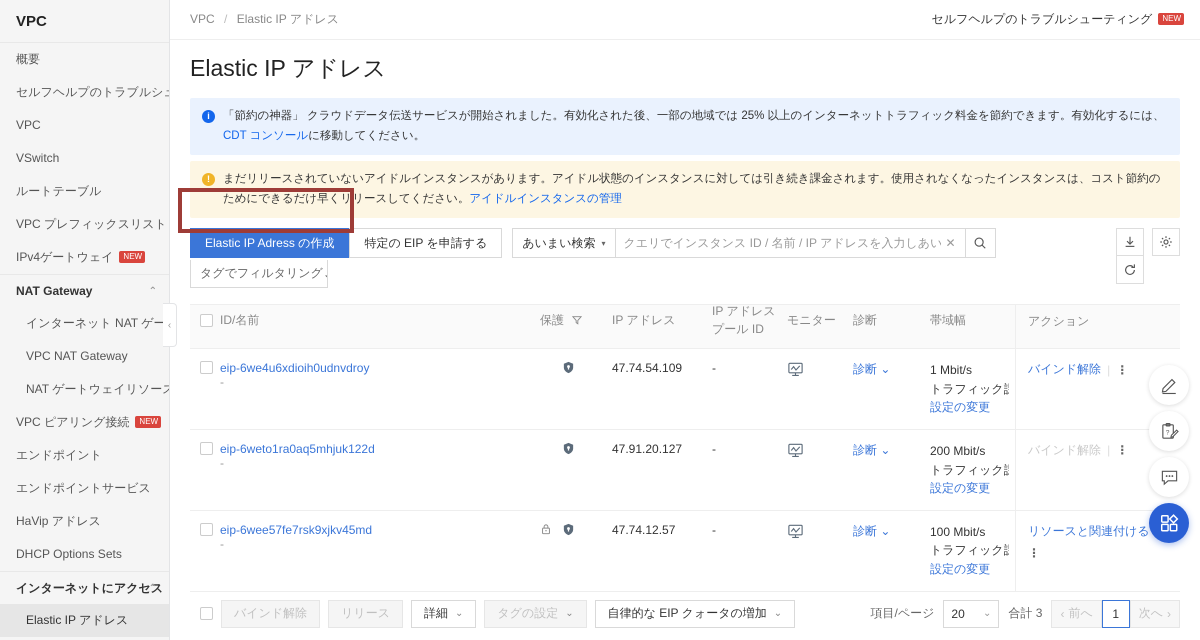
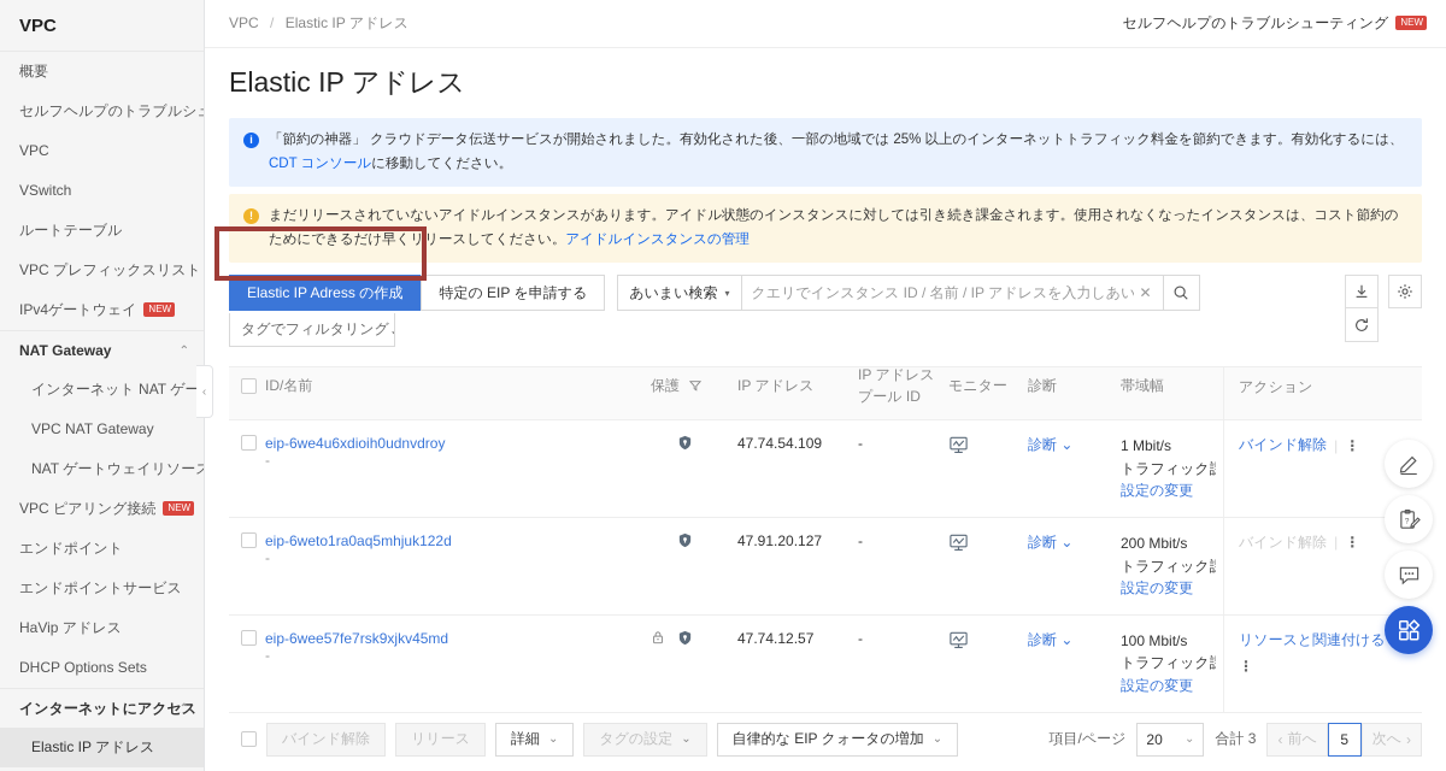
  VPC
  概要
  セルフヘルプのトラブルシ
  VPC
  VSwitch
  ルートテーブル
  VPC プレフィックスリスト
  IPv4ゲートウェイ NEW
  NAT Gateway
  ⌃
  インターネット NAT ゲー
  VPC NAT Gateway
  NAT ゲートウェイリソース
  VPC ピアリング接続 NEW
  エンドポイント
  エンドポイントサービス
  HaVip アドレス
  DHCP Options Sets
  インターネットにアクセス
  ⌃
  Elastic IP アドレス
  ‹
  VPC / Elastic IP アドレス
  セルフヘルプのトラブルシューティング NEW
  Elastic IP アドレス
  i
  「節約の神器」 クラウドデータ伝送サービスが開始されました。有効化された後、一部の地域では 25% 以上のインターネットトラフィック料金を節約できます。有効化するには、CDT コンソールに移動してください。
  !
  まだリリースされていないアイドルインスタンスがあります。アイドル状態のインスタンスに対しては引き続き課金されます。使用されなくなったインスタンスは、コスト節約のためにできるだけ早くリリースしてください。アイドルインスタンスの管理
  Elastic IP Adress の作成
  タグでフィルタリング
  特定の EIP を申請する
  あいまい検索
  ▾
  ✕
  ID/名前
  保護
  IP アドレス
  IP アドレスプール ID
  モニター
  診断
  帯域幅
  アクション
  eip-6we4u6xdioih0udnvdroy
  -
  47.74.54.109
  -
  診断 ⌄
  1 Mbit/s
  トラフィック
  設定の変更
  バインド解除
  |
  ⋮
  eip-6weto1ra0aq5mhjuk122d
  -
  47.91.20.127
  -
  診断 ⌄
  200 Mbit/s
  トラフィック
  設定の変更
  バインド解除
  |
  ⋮
  eip-6wee57fe7rsk9xjkv45md
  -
  47.74.12.57
  -
  診断 ⌄
  100 Mbit/s
  トラフィック
  設定の変更
  リソースと関連付ける
  ⋮
  バインド解除
  リリース
  詳細
  ⌄
  タグの設定
  ⌄
  自律的な EIP クォータの増加
  ⌄
  項目/ページ
  20
  ⌄
  合計 3
  ‹
  前へ
- 1
+ 5
  次へ
  ›
